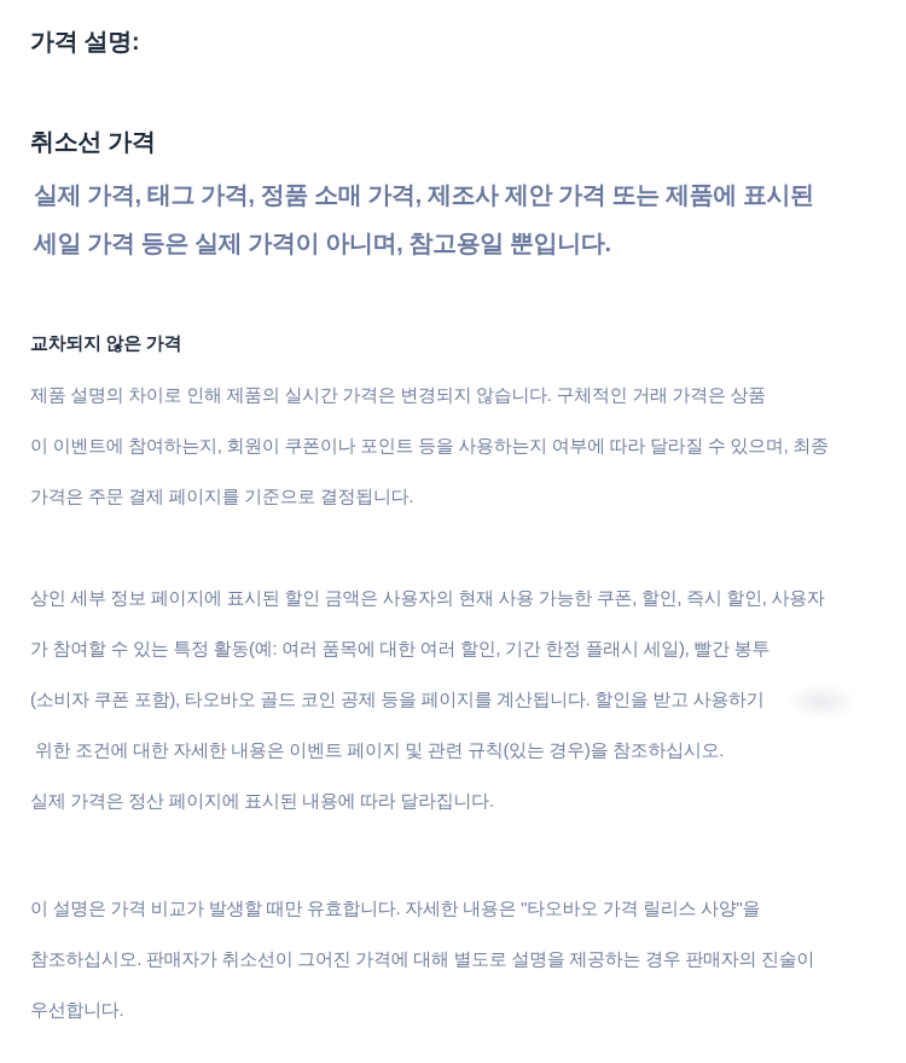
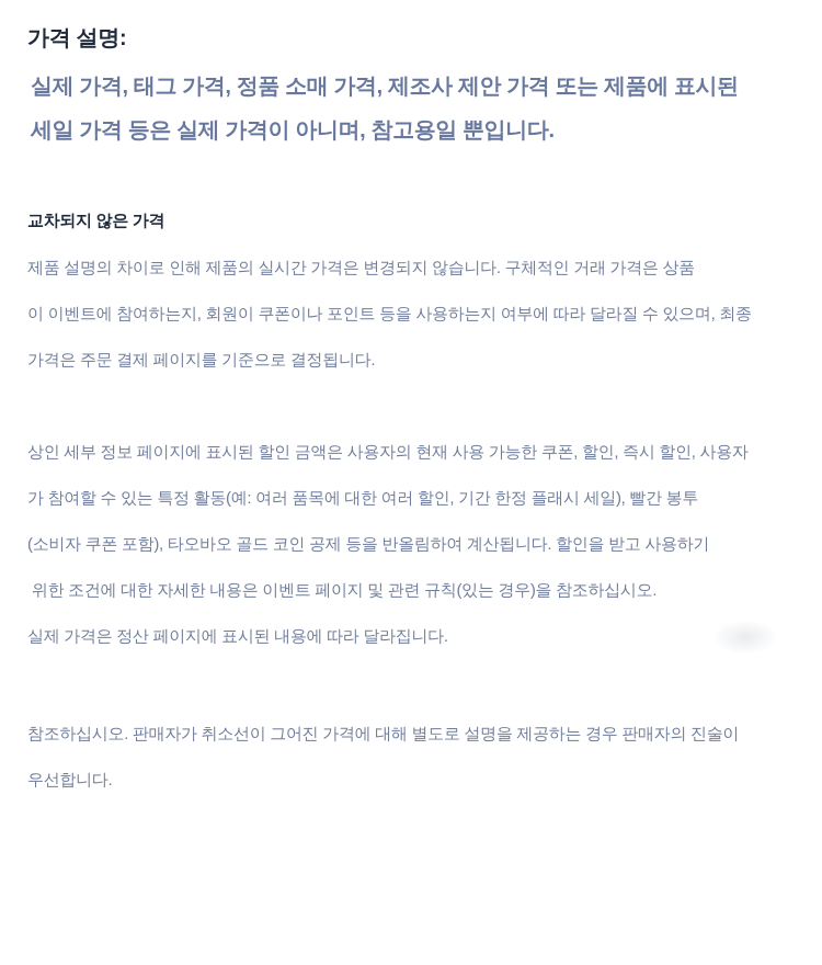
  가격 설명:
- 취소선 가격
  실제 가격, 태그 가격, 정품 소매 가격, 제조사 제안 가격 또는 제품에 표시된
  세일 가격 등은 실제 가격이 아니며, 참고용일 뿐입니다.
  교차되지 않은 가격
  제품 설명의 차이로 인해 제품의 실시간 가격은 변경되지 않습니다. 구체적인 거래 가격은 상품
  이 이벤트에 참여하는지, 회원이 쿠폰이나 포인트 등을 사용하는지 여부에 따라 달라질 수 있으며, 최종
  가격은 주문 결제 페이지를 기준으로 결정됩니다.
  상인 세부 정보 페이지에 표시된 할인 금액은 사용자의 현재 사용 가능한 쿠폰, 할인, 즉시 할인, 사용자
  가 참여할 수 있는 특정 활동(예: 여러 품목에 대한 여러 할인, 기간 한정 플래시 세일), 빨간 봉투
- (소비자 쿠폰 포함), 타오바오 골드 코인 공제 등을 페이지를 계산됩니다. 할인을 받고 사용하기
+ (소비자 쿠폰 포함), 타오바오 골드 코인 공제 등을 반올림하여 계산됩니다. 할인을 받고 사용하기
  위한 조건에 대한 자세한 내용은 이벤트 페이지 및 관련 규칙(있는 경우)을 참조하십시오.
  실제 가격은 정산 페이지에 표시된 내용에 따라 달라집니다.
- 이 설명은 가격 비교가 발생할 때만 유효합니다. 자세한 내용은 "타오바오 가격 릴리스 사양"을
  참조하십시오. 판매자가 취소선이 그어진 가격에 대해 별도로 설명을 제공하는 경우 판매자의 진술이
  우선합니다.
